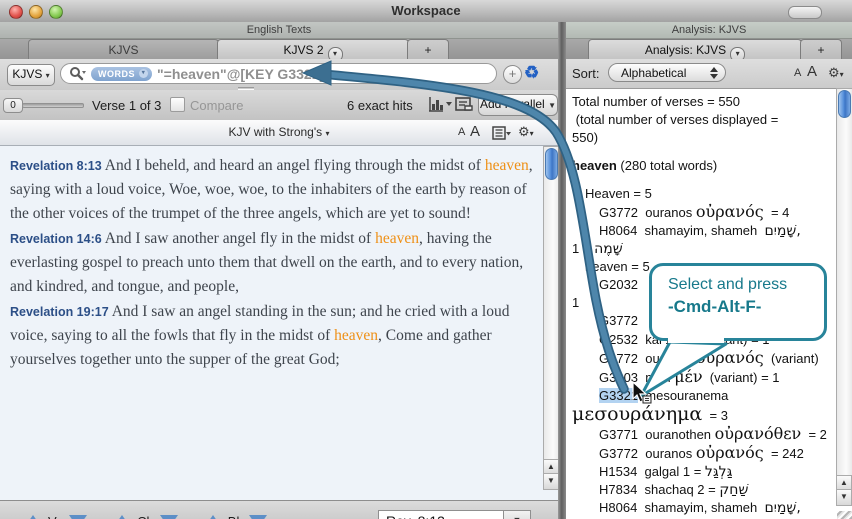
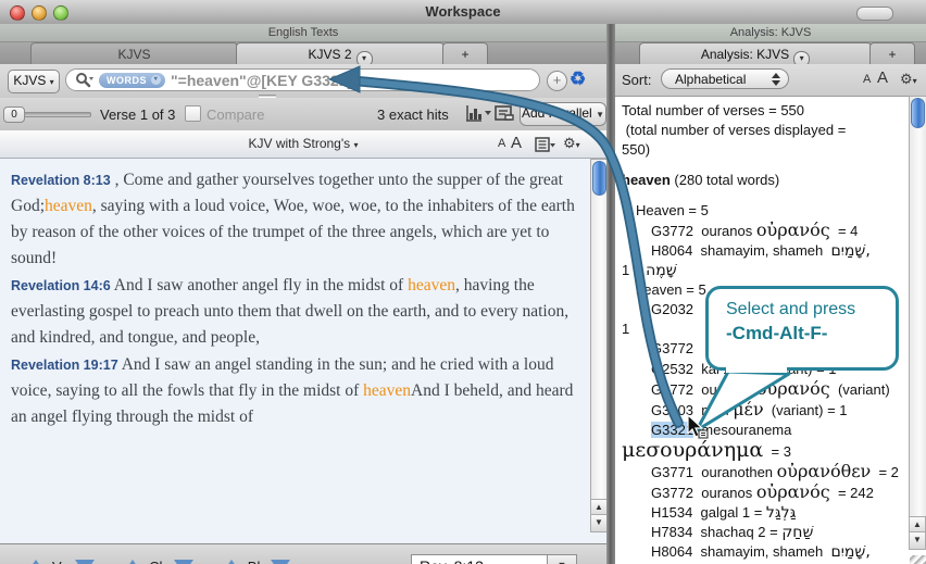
  Workspace
  English Texts
  KJVS
  KJVS 2 ▾
  +
  KJVS ▾
  WORDS
  "=heaven"@[KEY G33
  +
  ♻
  0
  Verse 1 of 3
  Compare
- 6 exact hits
+ 3 exact hits
  Addallel ▼
  KJV with Strong's ▾
  A
  A
  ⚙▾
- Revelation 8:13 And I beheld, and heard an angel flying through the midst of heaven, saying with a loud voice, Woe, woe, woe, to the inhabiters of the earth by reason of the other voices of the trumpet of the three angels, which are yet to sound!
+ Revelation 8:13 , Come and gather yourselves together unto the supper of the great God;heaven, saying with a loud voice, Woe, woe, woe, to the inhabiters of the earth by reason of the other voices of the trumpet of the three angels, which are yet to sound!
  Revelation 14:6 And I saw another angel fly in the midst of heaven, having the everlasting gospel to preach unto them that dwell on the earth, and to every nation, and kindred, and tongue, and people,
- Revelation 19:17 And I saw an angel standing in the sun; and he cried with a loud voice, saying to all the fowls that fly in the midst of heaven, Come and gather yourselves together unto the supper of the great God;
+ Revelation 19:17 And I saw an angel standing in the sun; and he cried with a loud voice, saying to all the fowls that fly in the midst of heavenAnd I beheld, and heard an angel flying through the midst of
  ▲
  ▼
  Analysis: KJVS
  Analysis: KJVS ▾
  +
  Sort:
  Alphabetical
  A
  A
  ⚙▾
  Total number of verses = 550
  (total number of verses displayed =
  550)
  heaven (280 total words)
  Heaven = 5
  G3772 ouranos οὐρανός = 4
  H8064 shamayim, shameh שָׁמַיִם,
  שָׁמֶה 1
  eaven = 5
  G2032
  1
  3772
  G772 ou ὐρανός (variant)
  G303 μέν (variant) = 1
  G332 esouranema
  μεσουράνημα = 3
  G3771 ouranothen οὐρανόθεν = 2
  G3772 ouranos οὐρανός = 242
  H1534 galgal גַּלְגַּל = 1
  H7834 shachaq שַׁחַק = 2
  H8064 shamayim, shameh שָׁמַיִם,
  ▲
  ▼
  Select and press
  -Cmd-Alt-F-
